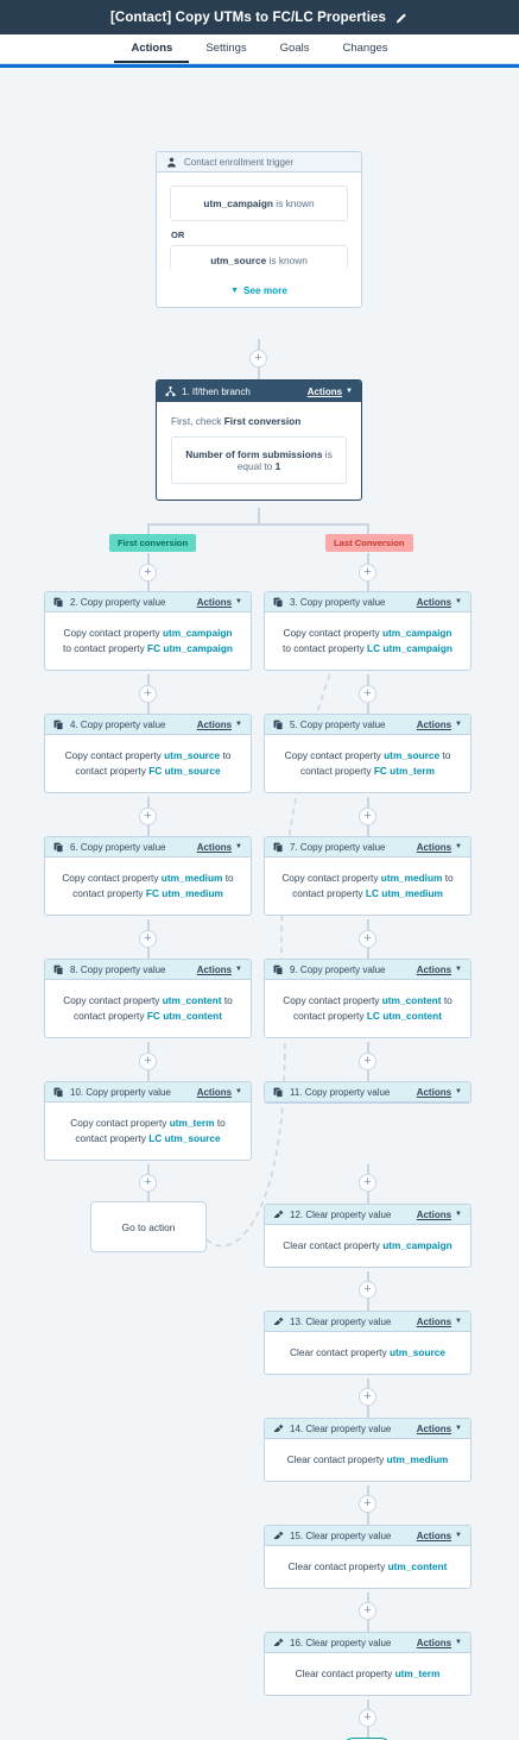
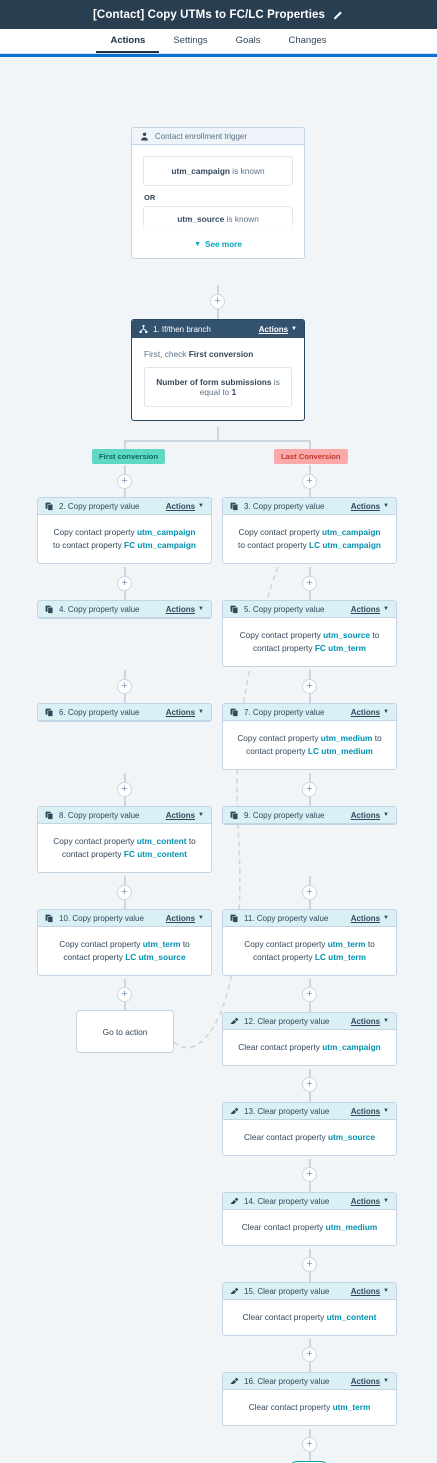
  [Contact] Copy UTMs to FC/LC Properties
  Actions
  Settings
  Goals
  Changes
  Contact enrollment trigger
  utm_campaign is known
  OR
  utm_source is known
  See more
  +
  1. If/then branch
  Actions
  First, check First conversion
  Number of form submissions is equal to 1
  First conversion
  Last Conversion
  +
  +
  +
  +
  +
  +
  +
  +
  +
  +
  +
  +
  +
  +
  +
  +
  +
  2. Copy property value
  Actions
  Copy contact property utm_campaign to contact property FC utm_campaign
  3. Copy property value
  Actions
  Copy contact property utm_campaign to contact property LC utm_campaign
  4. Copy property value
  Actions
- Copy contact property utm_source to contact property FC utm_source
  5. Copy property value
  Actions
  Copy contact property utm_source to contact property FC utm_term
  6. Copy property value
  Actions
- Copy contact property utm_medium to contact property FC utm_medium
  7. Copy property value
  Actions
  Copy contact property utm_medium to contact property LC utm_medium
  8. Copy property value
  Actions
  Copy contact property utm_content to contact property FC utm_content
  9. Copy property value
  Actions
- Copy contact property utm_content to contact property LC utm_content
  10. Copy property value
  Actions
  Copy contact property utm_term to contact property LC utm_source
  11. Copy property value
  Actions
+ Copy contact property utm_term to contact property LC utm_term
  Go to action
  12. Clear property value
  Actions
  Clear contact property utm_campaign
  13. Clear property value
  Actions
  Clear contact property utm_source
  14. Clear property value
  Actions
  Clear contact property utm_medium
  15. Clear property value
  Actions
  Clear contact property utm_content
  16. Clear property value
  Actions
  Clear contact property utm_term
